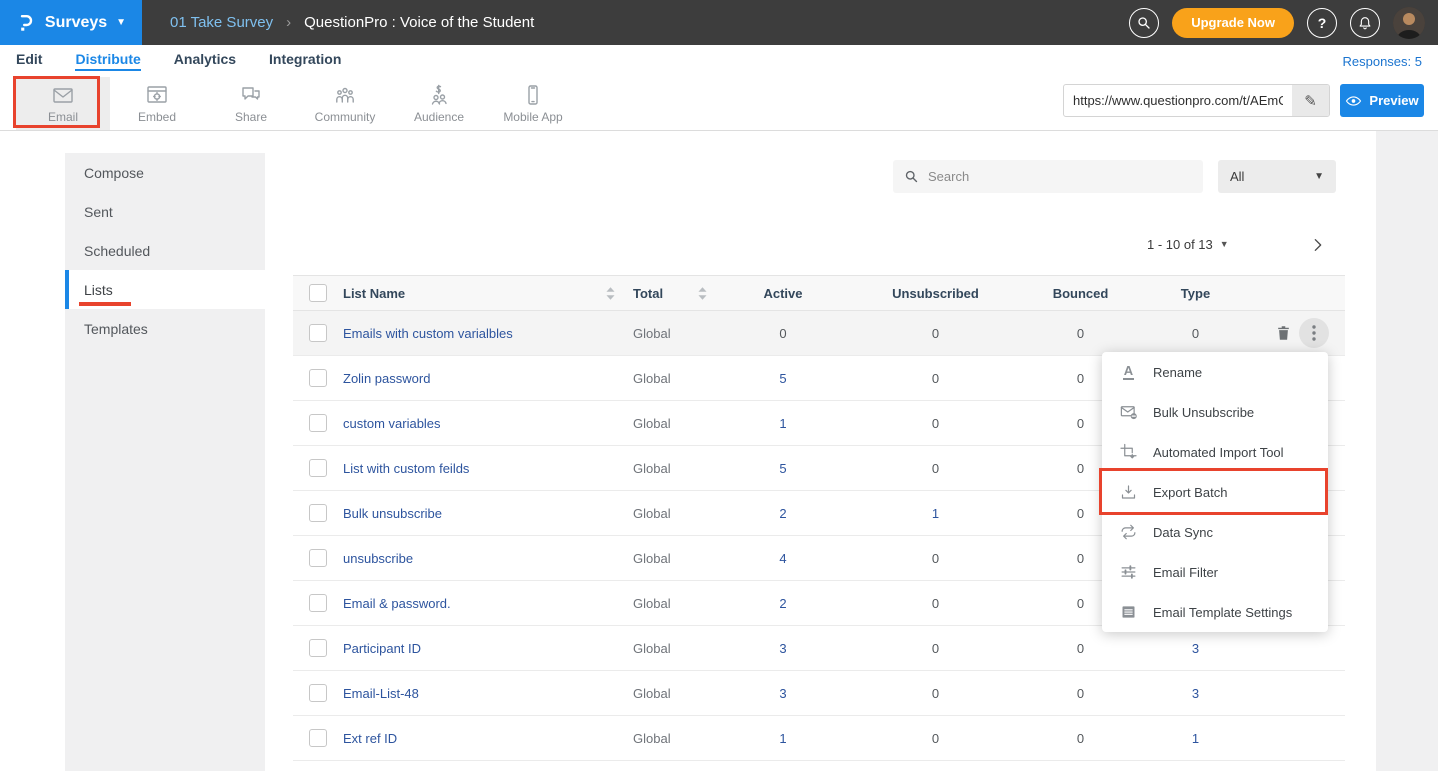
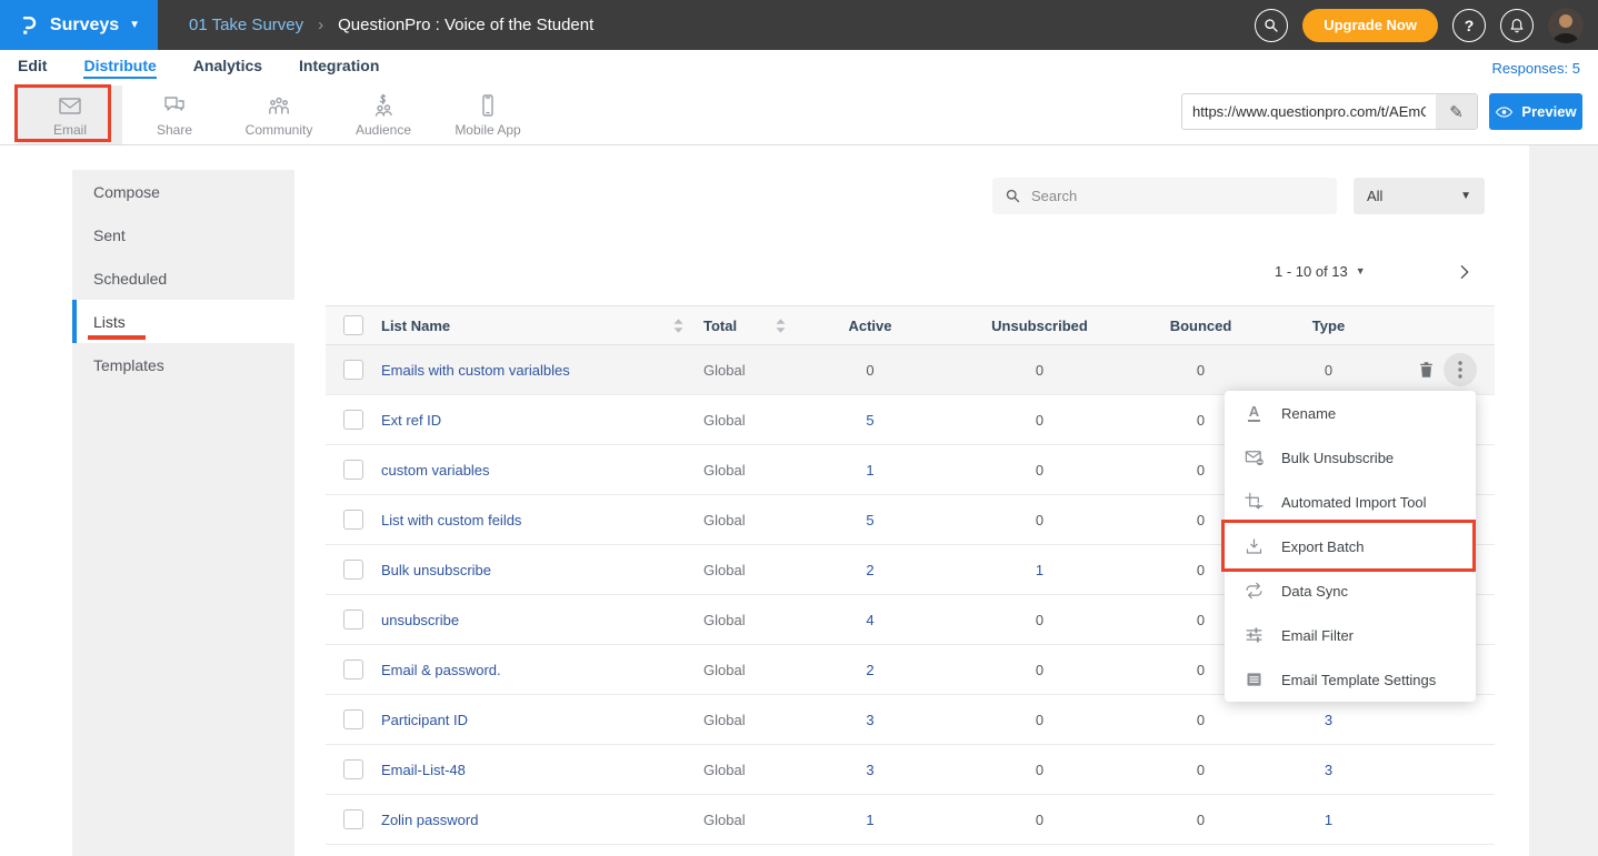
  Surveys
  ▼
  01 Take Survey
  ›
  QuestionPro : Voice of the Student
  Upgrade Now
  ?
  Edit
  Distribute
  Analytics
  Integration
  Responses: 5
  Email
- Embed
  Share
  Community
  Audience
  Mobile App
  https://www.questionpro.com/t/AEm
  ✎
  Preview
  Compose
  Sent
  Scheduled
  Lists
  Templates
  Search
  All
  ▼
  1 - 10 of 13
  ▼
  List Name
  Total
  Active
  Unsubscribed
  Bounced
  Type
  Emails with custom varialbles
  Global
  0
  0
  0
  0
- Zolin password
+ Ext ref ID
  Global
  5
  0
  0
  custom variables
  Global
  1
  0
  0
  List with custom feilds
  Global
  5
  0
  0
  Bulk unsubscribe
  Global
  2
  1
  0
  unsubscribe
  Global
  4
  0
  0
  Email & password.
  Global
  2
  0
  0
  Participant ID
  Global
  3
  0
  0
  3
  Email-List-48
  Global
  3
  0
  0
  3
- Ext ref ID
+ Zolin password
  Global
  1
  0
  0
  1
  A
  Rename
  Bulk Unsubscribe
  Automated Import Tool
  Export Batch
  Data Sync
  Email Filter
  Email Template Settings
